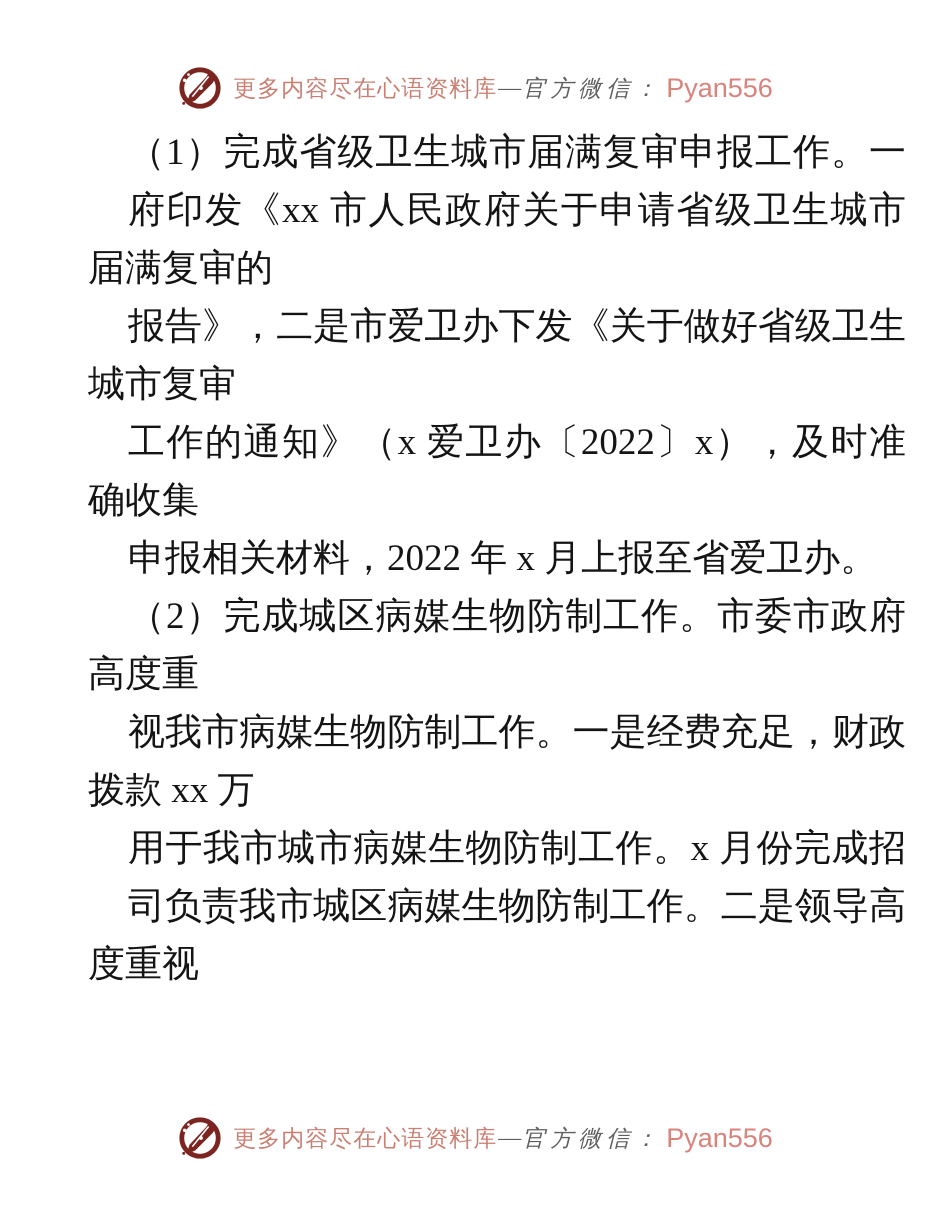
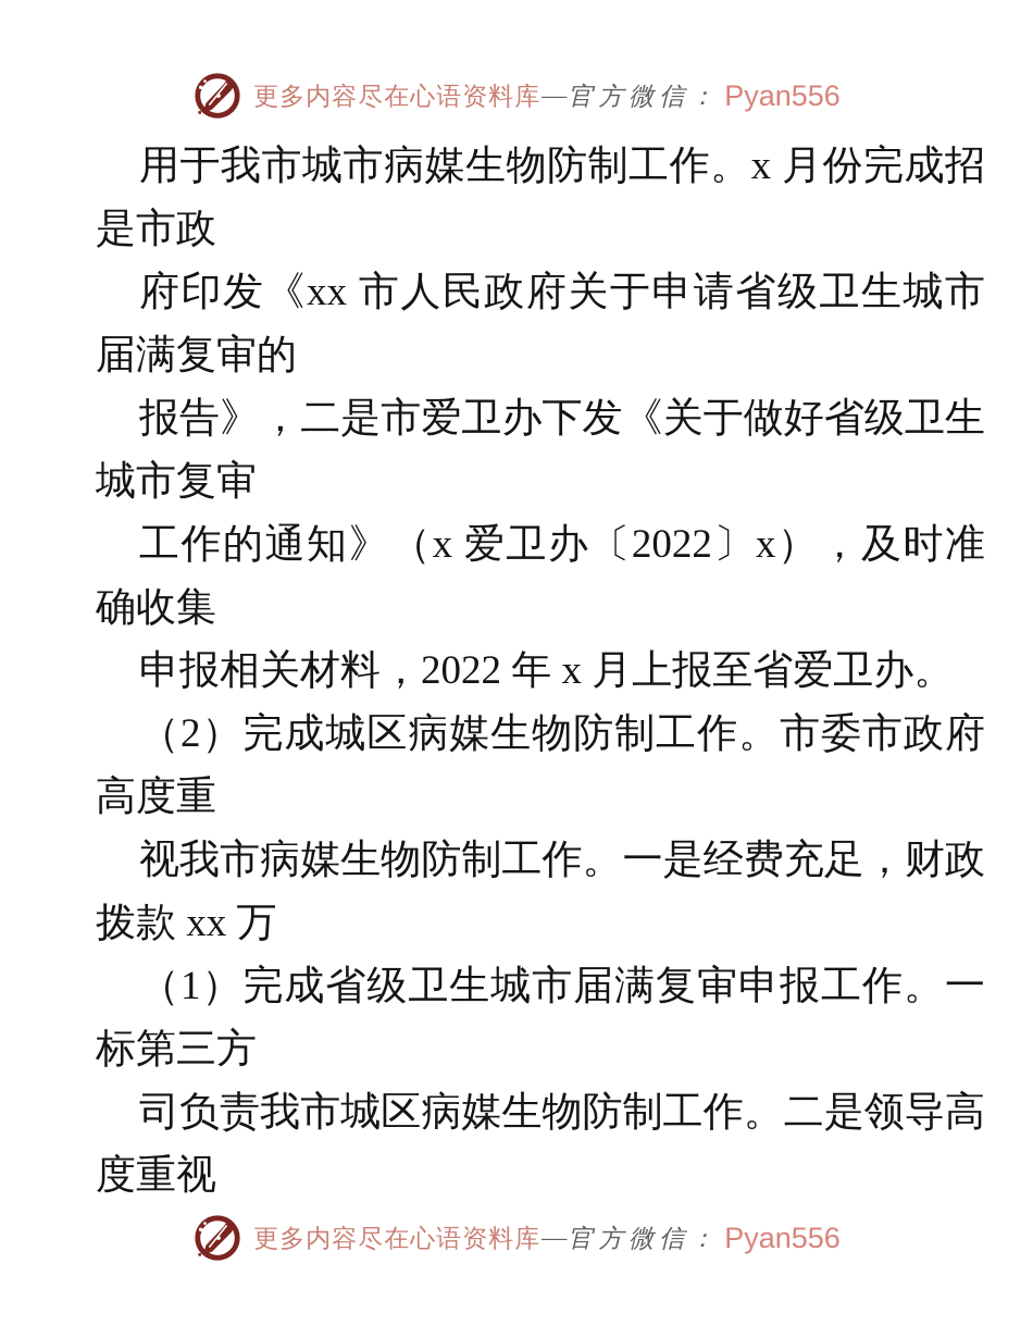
  更多内容尽在心语资料库
  —
  官方微信：
  Pyan556
- （1）完成省级卫生城市届满复审申报工作。一
+ 用于我市城市病媒生物防制工作。x 月份完成招
+ 是市政
  府印发《xx 市人民政府关于申请省级卫生城市
  届满复审的
  报告》，二是市爱卫办下发《关于做好省级卫生
  城市复审
  工作的通知》（x 爱卫办〔2022〕x），及时准
  确收集
  申报相关材料，2022 年 x 月上报至省爱卫办。
  （2）完成城区病媒生物防制工作。市委市政府
  高度重
  视我市病媒生物防制工作。一是经费充足，财政
  拨款 xx 万
- 用于我市城市病媒生物防制工作。x 月份完成招
+ （1）完成省级卫生城市届满复审申报工作。一
+ 标第三方
  司负责我市城区病媒生物防制工作。二是领导高
  度重视
  更多内容尽在心语资料库
  —
  官方微信：
  Pyan556
